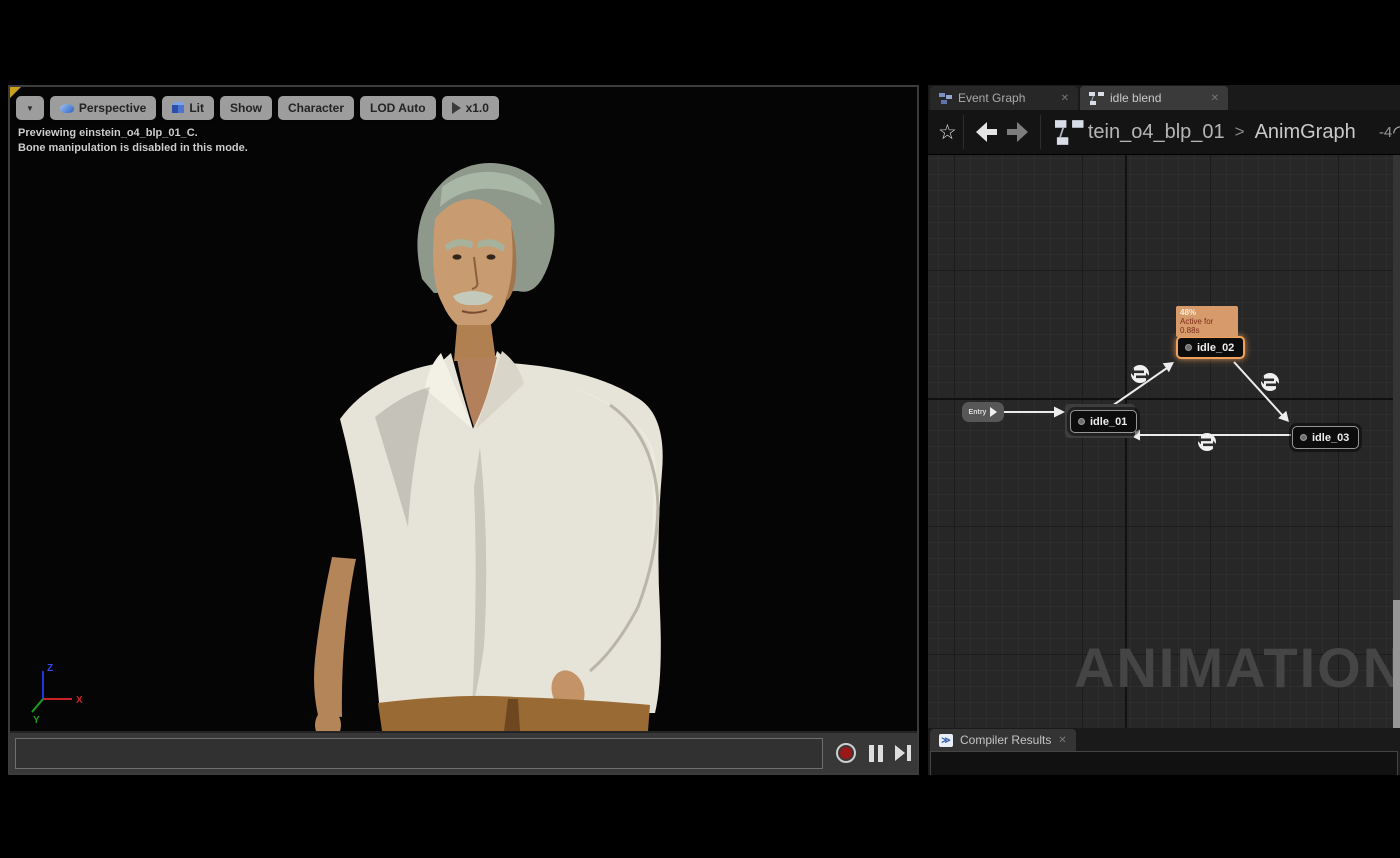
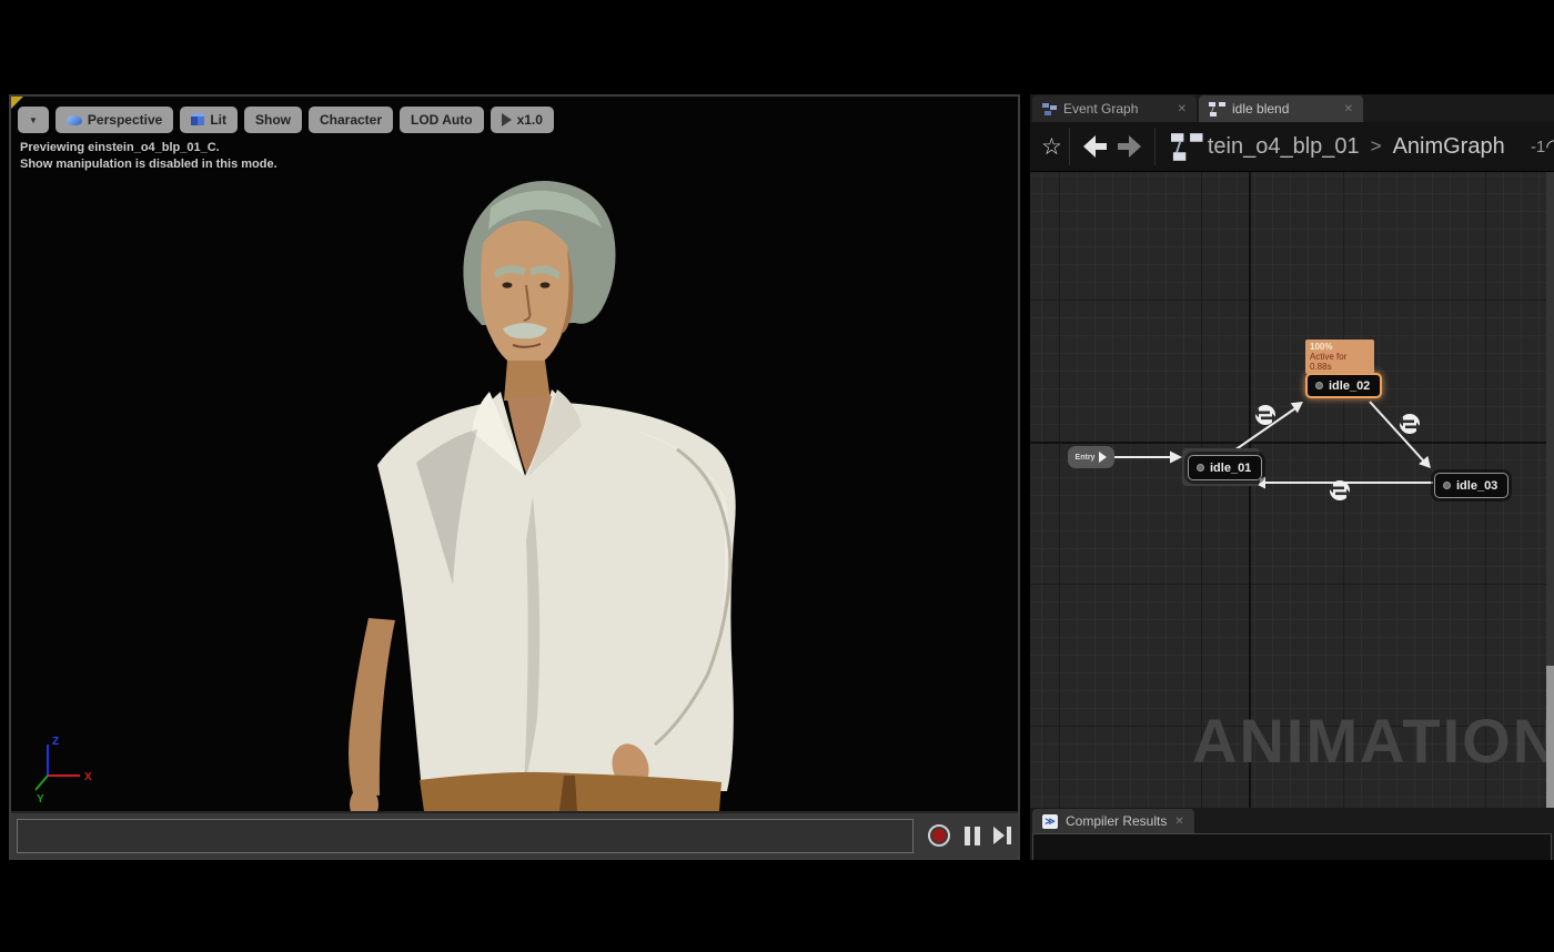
  Z
  X
  Y
  ▼
  Perspective
  Lit
  Show
  Character
  LOD Auto
  x1.0
  Previewing einstein_o4_blp_01_C.
- Bone manipulation is disabled in this mode.
+ Show manipulation is disabled in this mode.
  Event Graph
  ✕
  idle blend
  ✕
  ☆
  tein_o4_blp_01
  >
  AnimGraph
- -4
+ -1
  ANIMATION
  idle_01
- 48%
+ 100%
  Active for 0.88s
  idle_02
  idle_03
  ≫
  Compiler Results
  ✕
